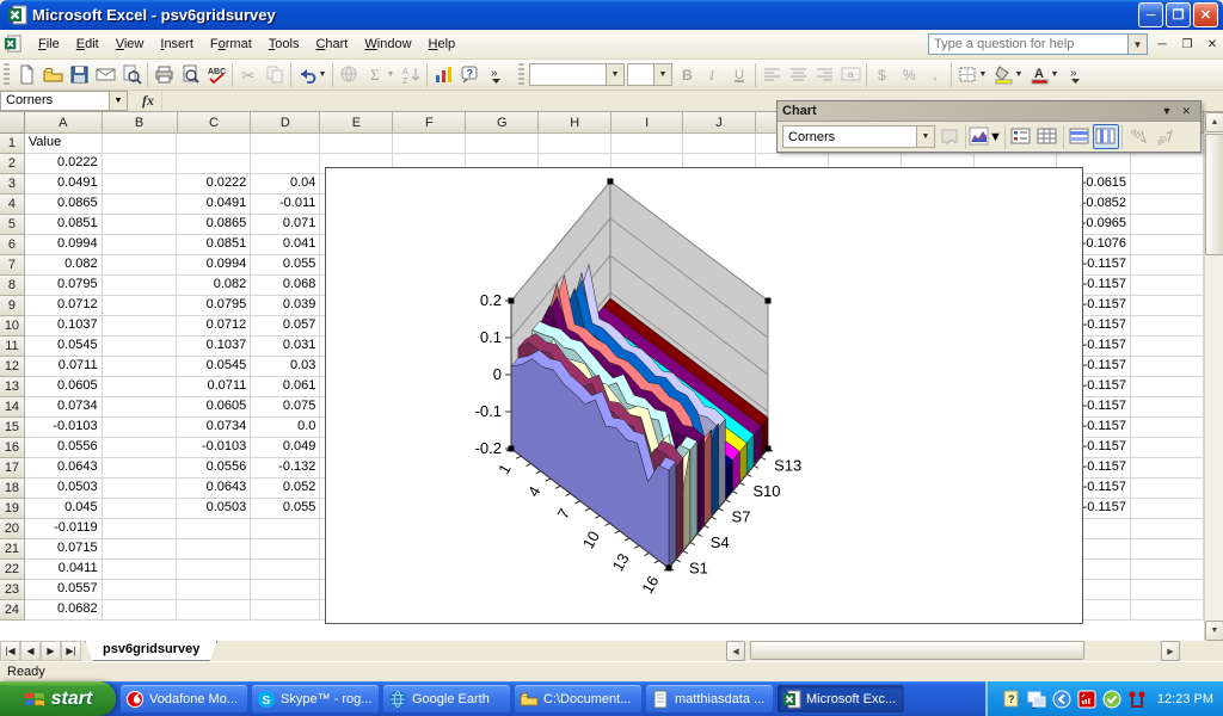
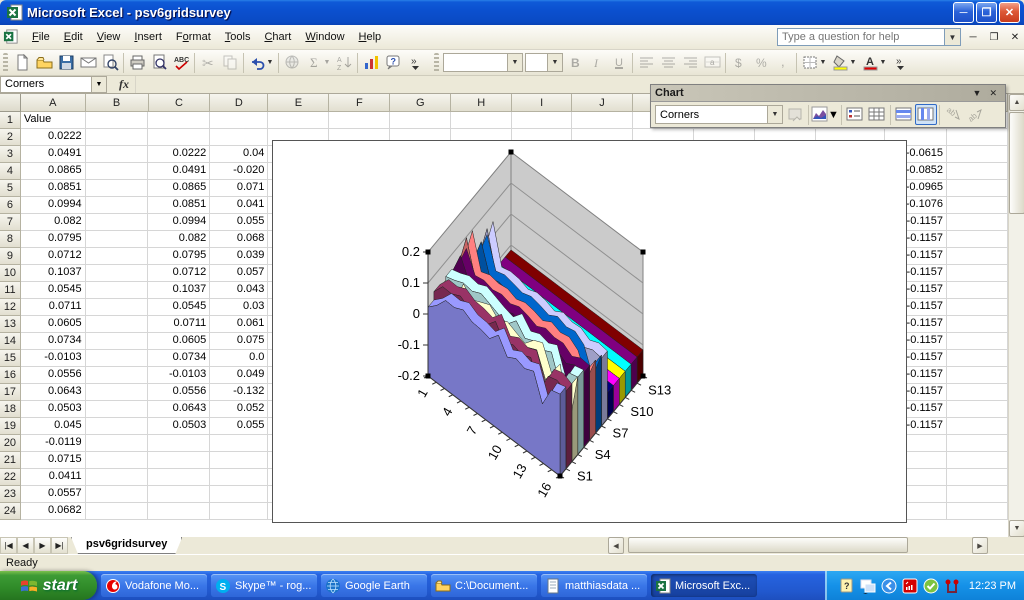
  Microsoft Excel - psv6gridsurvey
  ─
  ❐
  ✕
  File
  Edit
  View
  Insert
  Format
  Tools
  Chart
  Window
  Help
  Type a question for help
  ▼
  ─
  ❐
  ✕
  ✂
  Σ
  ?
  »
  B
  I
  U
  a
  $
  %
  ,
  A
  »
  Corners
  fx
  A
  B
  C
  D
  E
  F
  G
  H
  I
  J
  1
  Value
  2
  0.0222
  3
  0.0491
  0.0222
  0.04
  -0.0615
  4
  0.0865
  0.0491
- -0.011
+ -0.020
  -0.0852
  5
  0.0851
  0.0865
  0.071
  -0.0965
  6
  0.0994
  0.0851
  0.041
  -0.1076
  7
  0.082
  0.0994
  0.055
  -0.1157
  8
  0.0795
  0.082
  0.068
  -0.1157
  9
  0.0712
  0.0795
  0.039
  -0.1157
  10
  0.1037
  0.0712
  0.057
  -0.1157
  11
  0.0545
  0.1037
- 0.031
+ 0.043
  -0.1157
  12
  0.0711
  0.0545
  0.03
  -0.1157
  13
  0.0605
  0.0711
  0.061
  -0.1157
  14
  0.0734
  0.0605
  0.075
  -0.1157
  15
  -0.0103
  0.0734
  0.0
  -0.1157
  16
  0.0556
  -0.0103
  0.049
  -0.1157
  17
  0.0643
  0.0556
  -0.132
  -0.1157
  18
  0.0503
  0.0643
  0.052
  -0.1157
  19
  0.045
  0.0503
  0.055
  -0.1157
  20
  -0.0119
  21
  0.0715
  22
  0.0411
  23
  0.0557
  24
  0.0682
  0.2
  0.1
  0
  -0.1
  -0.2
  S1
  S4
  S7
  S10
  S13
  Chart
  ▼
  ✕
  Corners
  ▼
  |◀
  ◀
  ▶
  ▶|
  psv6gridsurvey
  Ready
  start
  Vodafone Mo...
  S
  Skype™ - rog...
  Google Earth
  C:\Document...
  matthiasdata ...
  Microsoft Exc...
  ?
  12:23 PM
